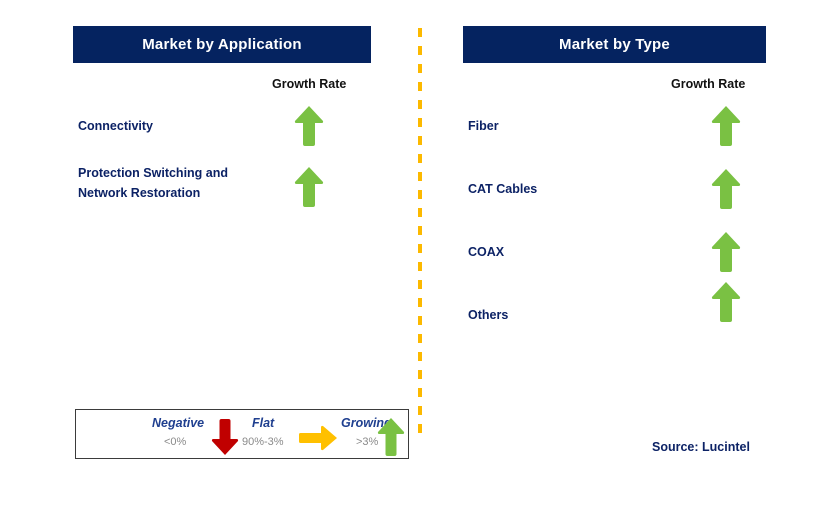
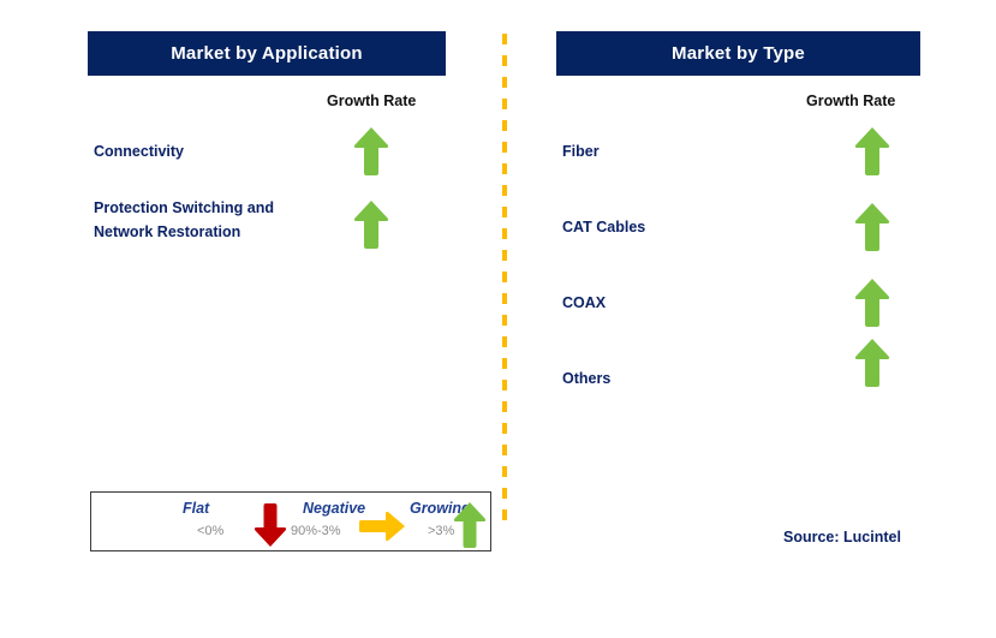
  Market by Application
  Growth Rate
  Connectivity
  Protection Switching and Network Restoration
  Market by Type
  Growth Rate
  Fiber
  CAT Cables
  COAX
  Others
- Negative
+ Flat
  <0%
- Flat
+ Negative
  90%-3%
  Growin
  >3%
  Source: Lucintel
